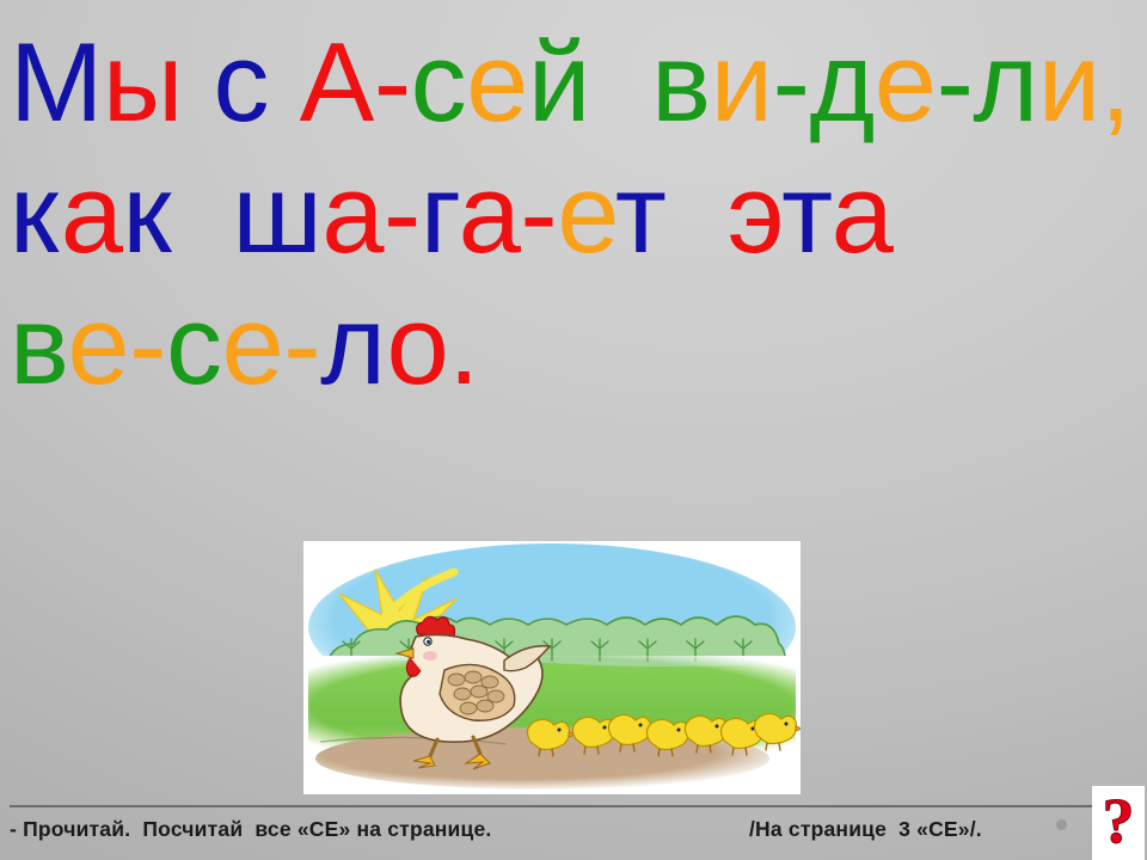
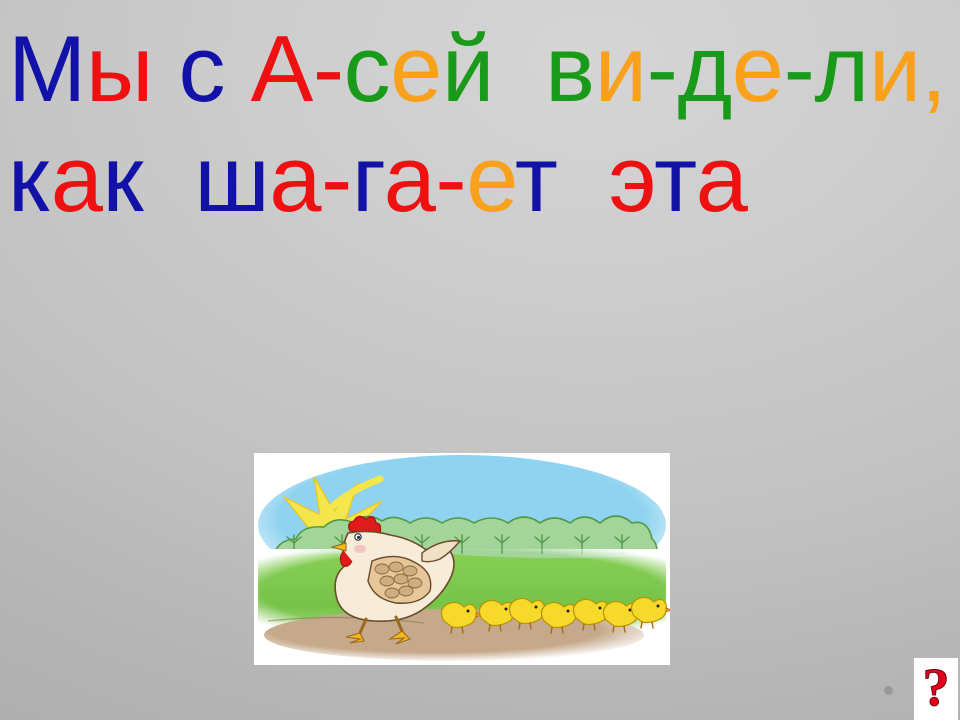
  Мы с А-сей ви-де-ли,
  как ша-га-ет эта
- ве-се-ло.
- - Прочитай. Посчитай все «СЕ» на странице.
- /На странице 3 «СЕ»/.
  ?
